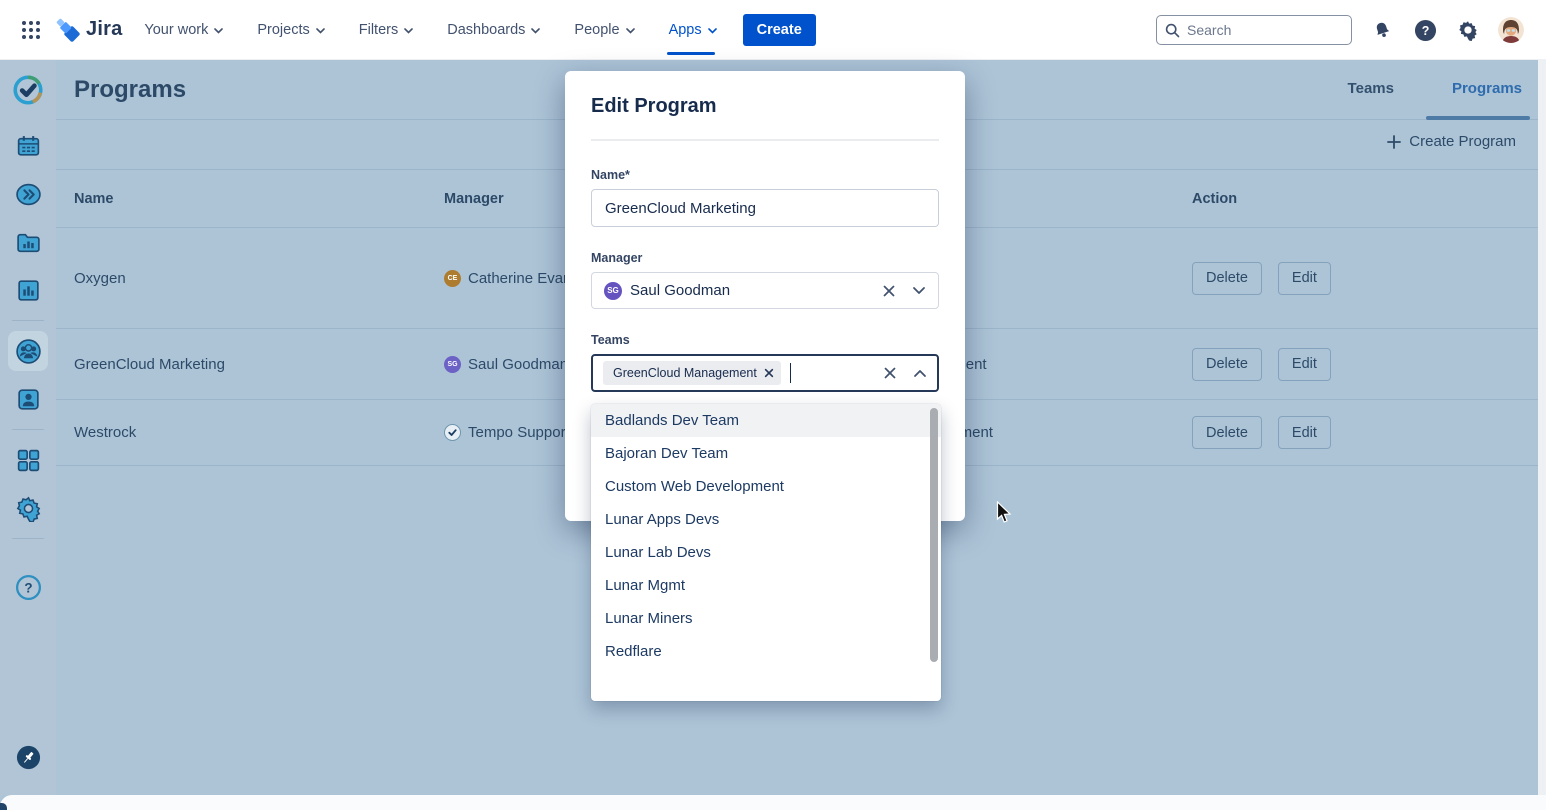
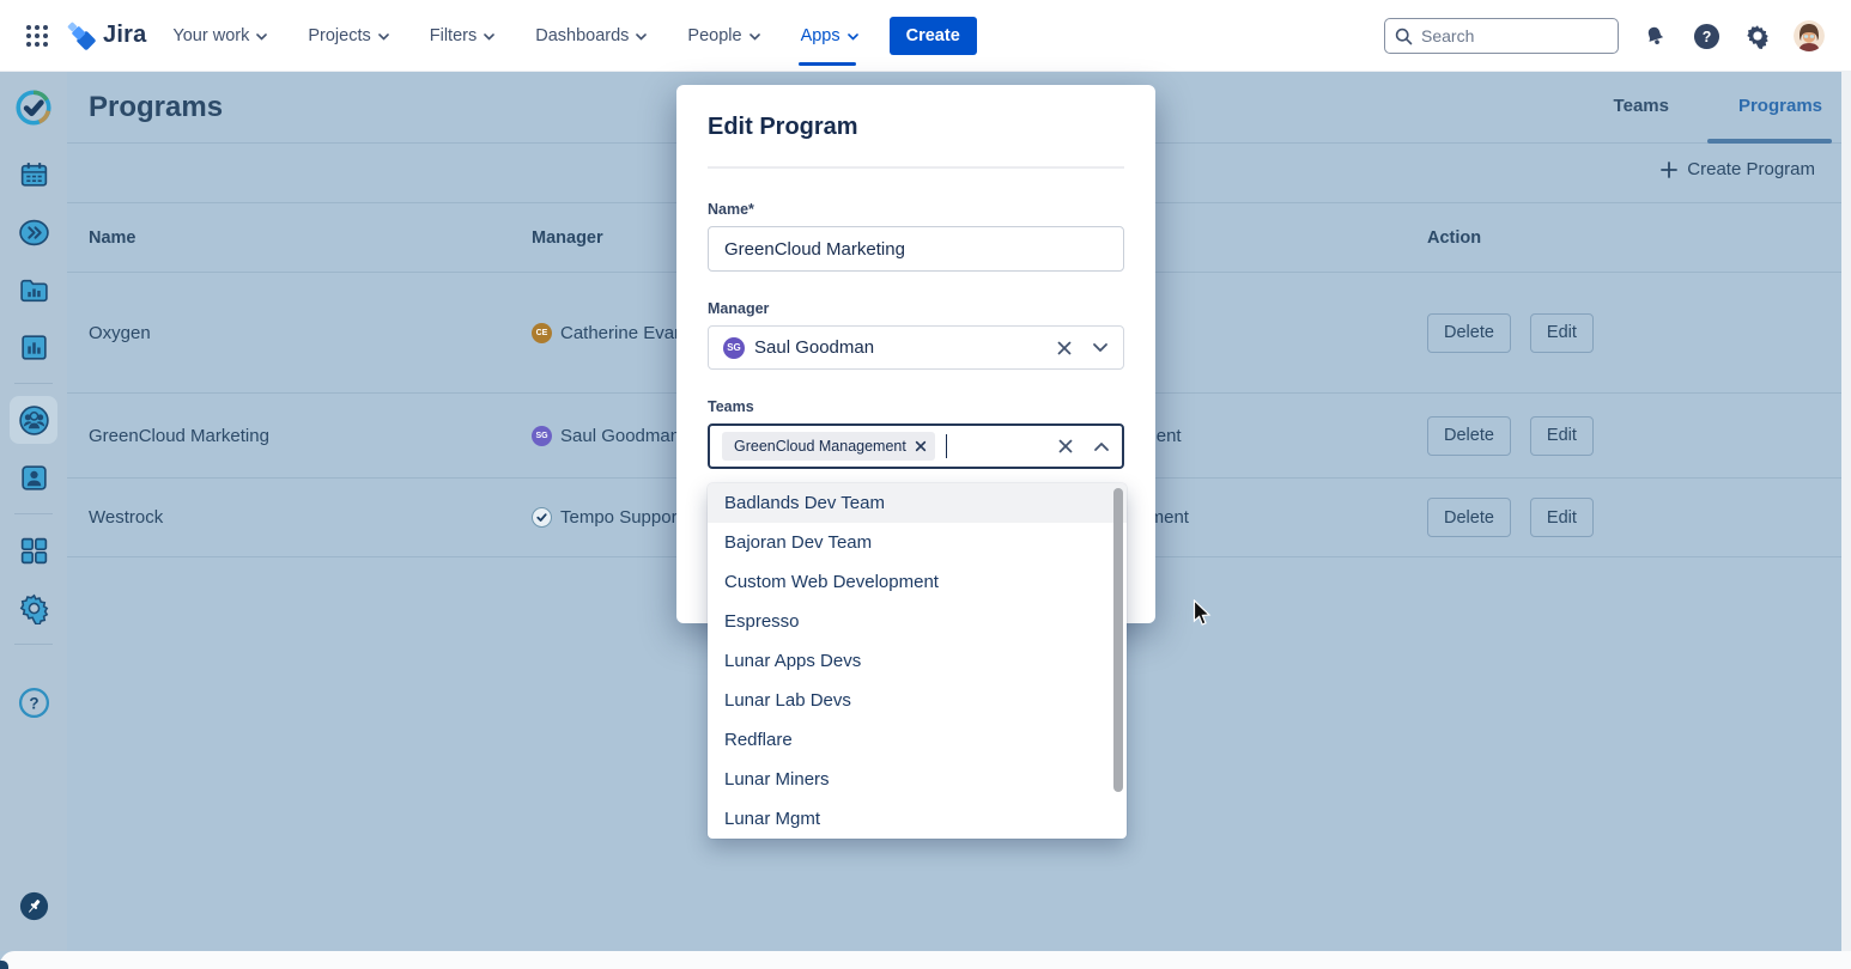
  Jira
  Your work
  Projects
  Filters
  Dashboards
  People
  Apps
  Create
  Search
  ?
  ?
  Programs
  Teams
  Programs
  Create Program
  Name
  Manager
  Action
  Oxygen
  Catherine Eva
  Delete
  Edit
  GreenCloud Marketing
  Saul Goodman
  Delete
  Edit
  Westrock
  Tempo Suppor
  Delete
  Edit
  Edit Program
  Name*
  GreenCloud Marketing
  Manager
  SG
  Saul Goodman
  Teams
  GreenCloud Management
  Badlands Dev Team
  Bajoran Dev Team
  Custom Web Development
+ Espresso
  Lunar Apps Devs
  Lunar Lab Devs
- Lunar Mgmt
+ Redflare
  Lunar Miners
- Redflare
+ Lunar Mgmt
